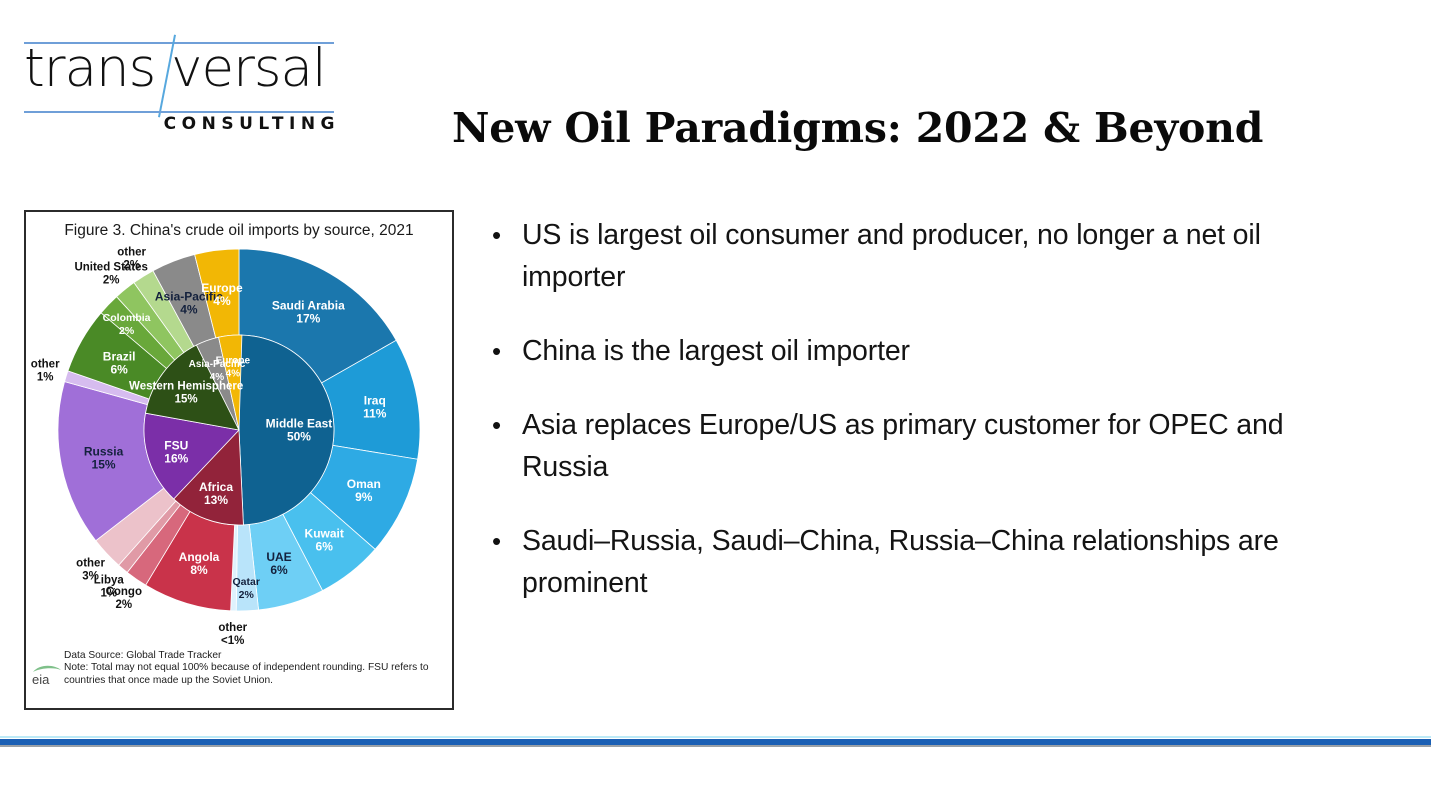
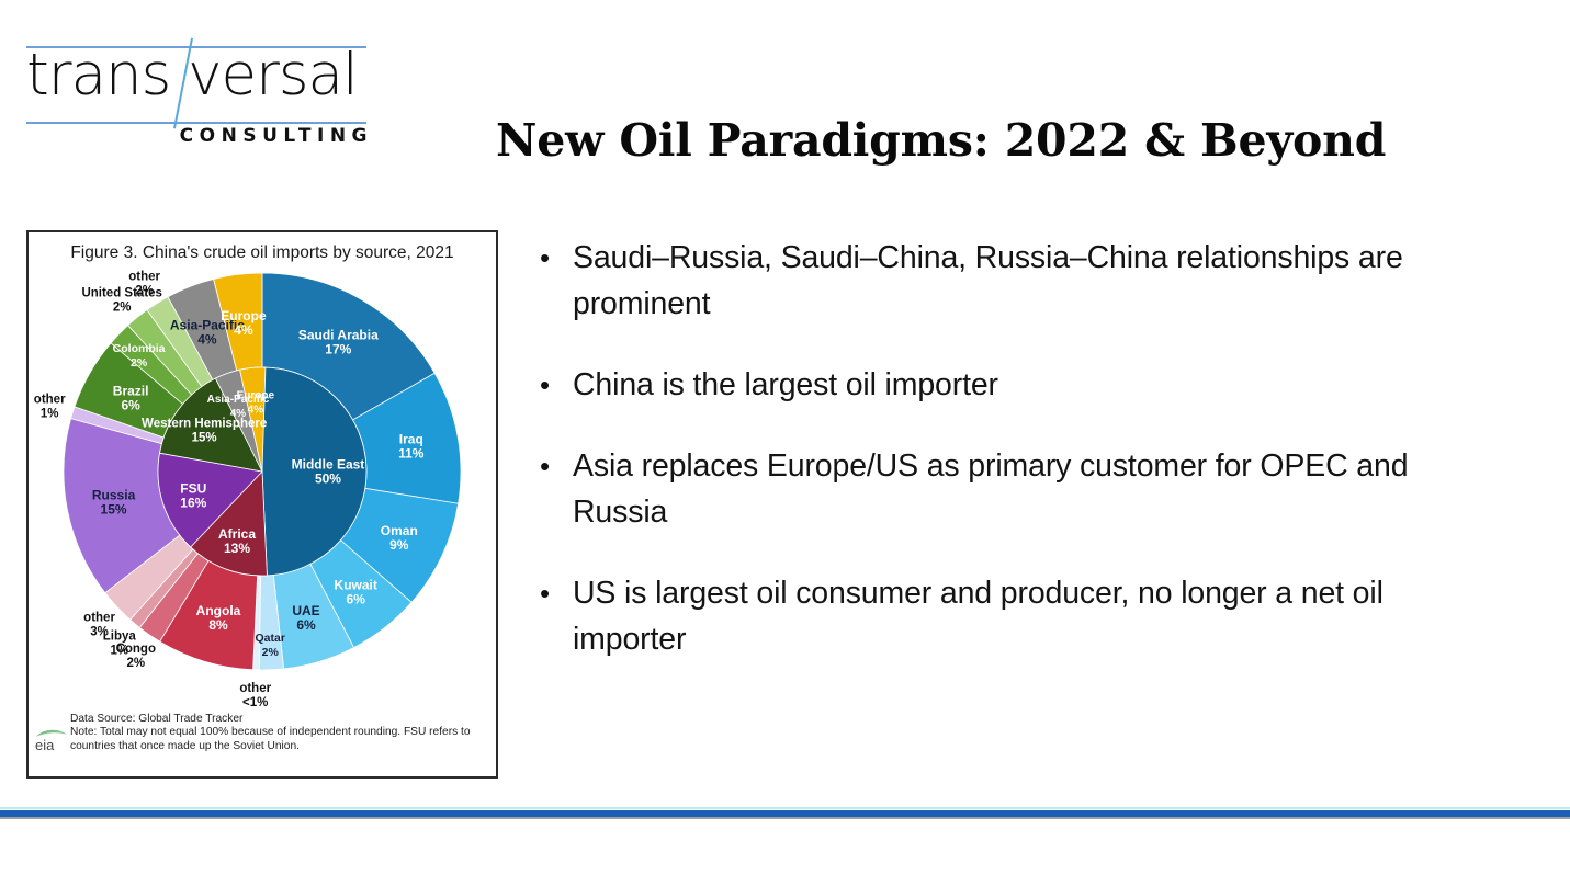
  trans versal
  CONSULTING
  New Oil Paradigms: 2022 & Beyond
  Figure 3. China's crude oil imports by source, 2021
  Middle East
  50%
  Africa
  13%
  FSU
  16%
  Western Hemisphere
  15%
  Asia-Pacific
  4%
  Europe
  4%
  Saudi Arabia
  17%
  Iraq
  11%
  Oman
  9%
  Kuwait
  6%
  UAE
  6%
  Qatar
  2%
  Angola
  8%
  Russia
  15%
  Brazil
  6%
  Colombia
  2%
  Asia-Pacific
  4%
  Europe
  4%
  other
  <1%
  Congo
  2%
  Libya
  1%
  other
  3%
  other
  1%
  United States
  2%
  other
  2%
  eia
  Data Source: Global Trade Tracker
  Note: Total may not equal 100% because of independent rounding. FSU refers to countries that once made up the Soviet Union.
  •
- US is largest oil consumer and producer, no longer a net oil importer
+ Saudi–Russia, Saudi–China, Russia–China relationships are prominent
  •
  China is the largest oil importer
  •
  Asia replaces Europe/US as primary customer for OPEC and Russia
  •
- Saudi–Russia, Saudi–China, Russia–China relationships are prominent
+ US is largest oil consumer and producer, no longer a net oil importer
